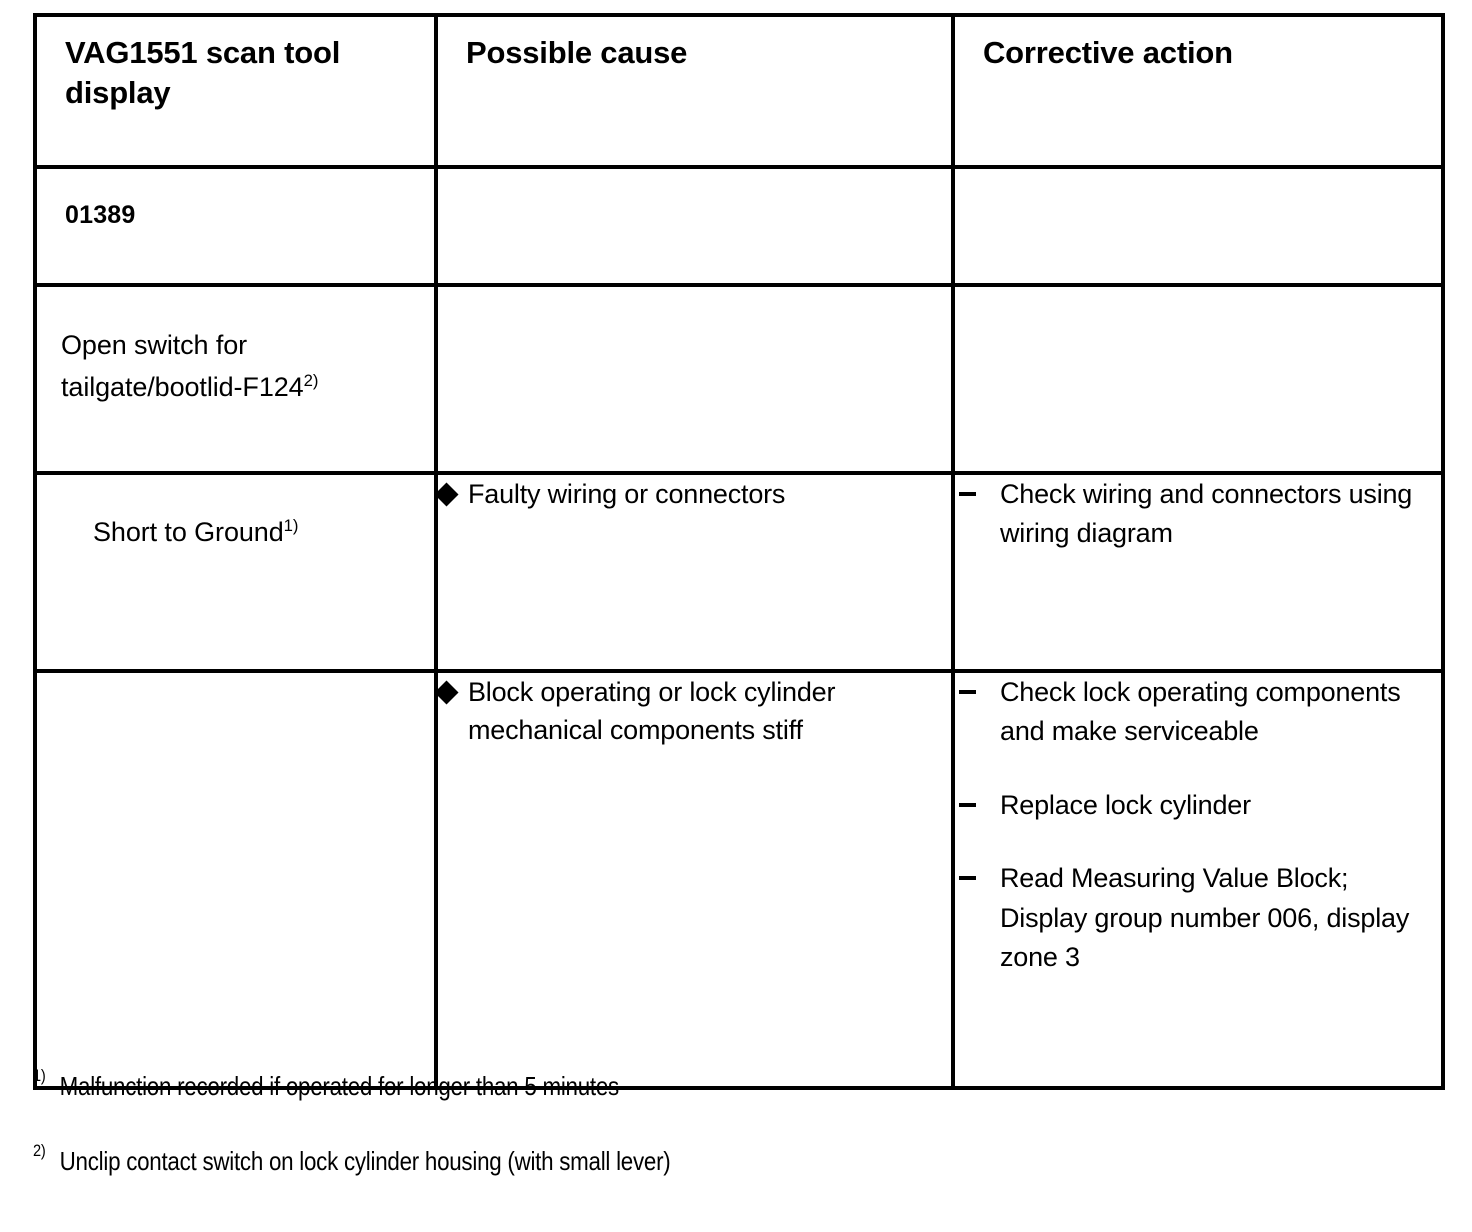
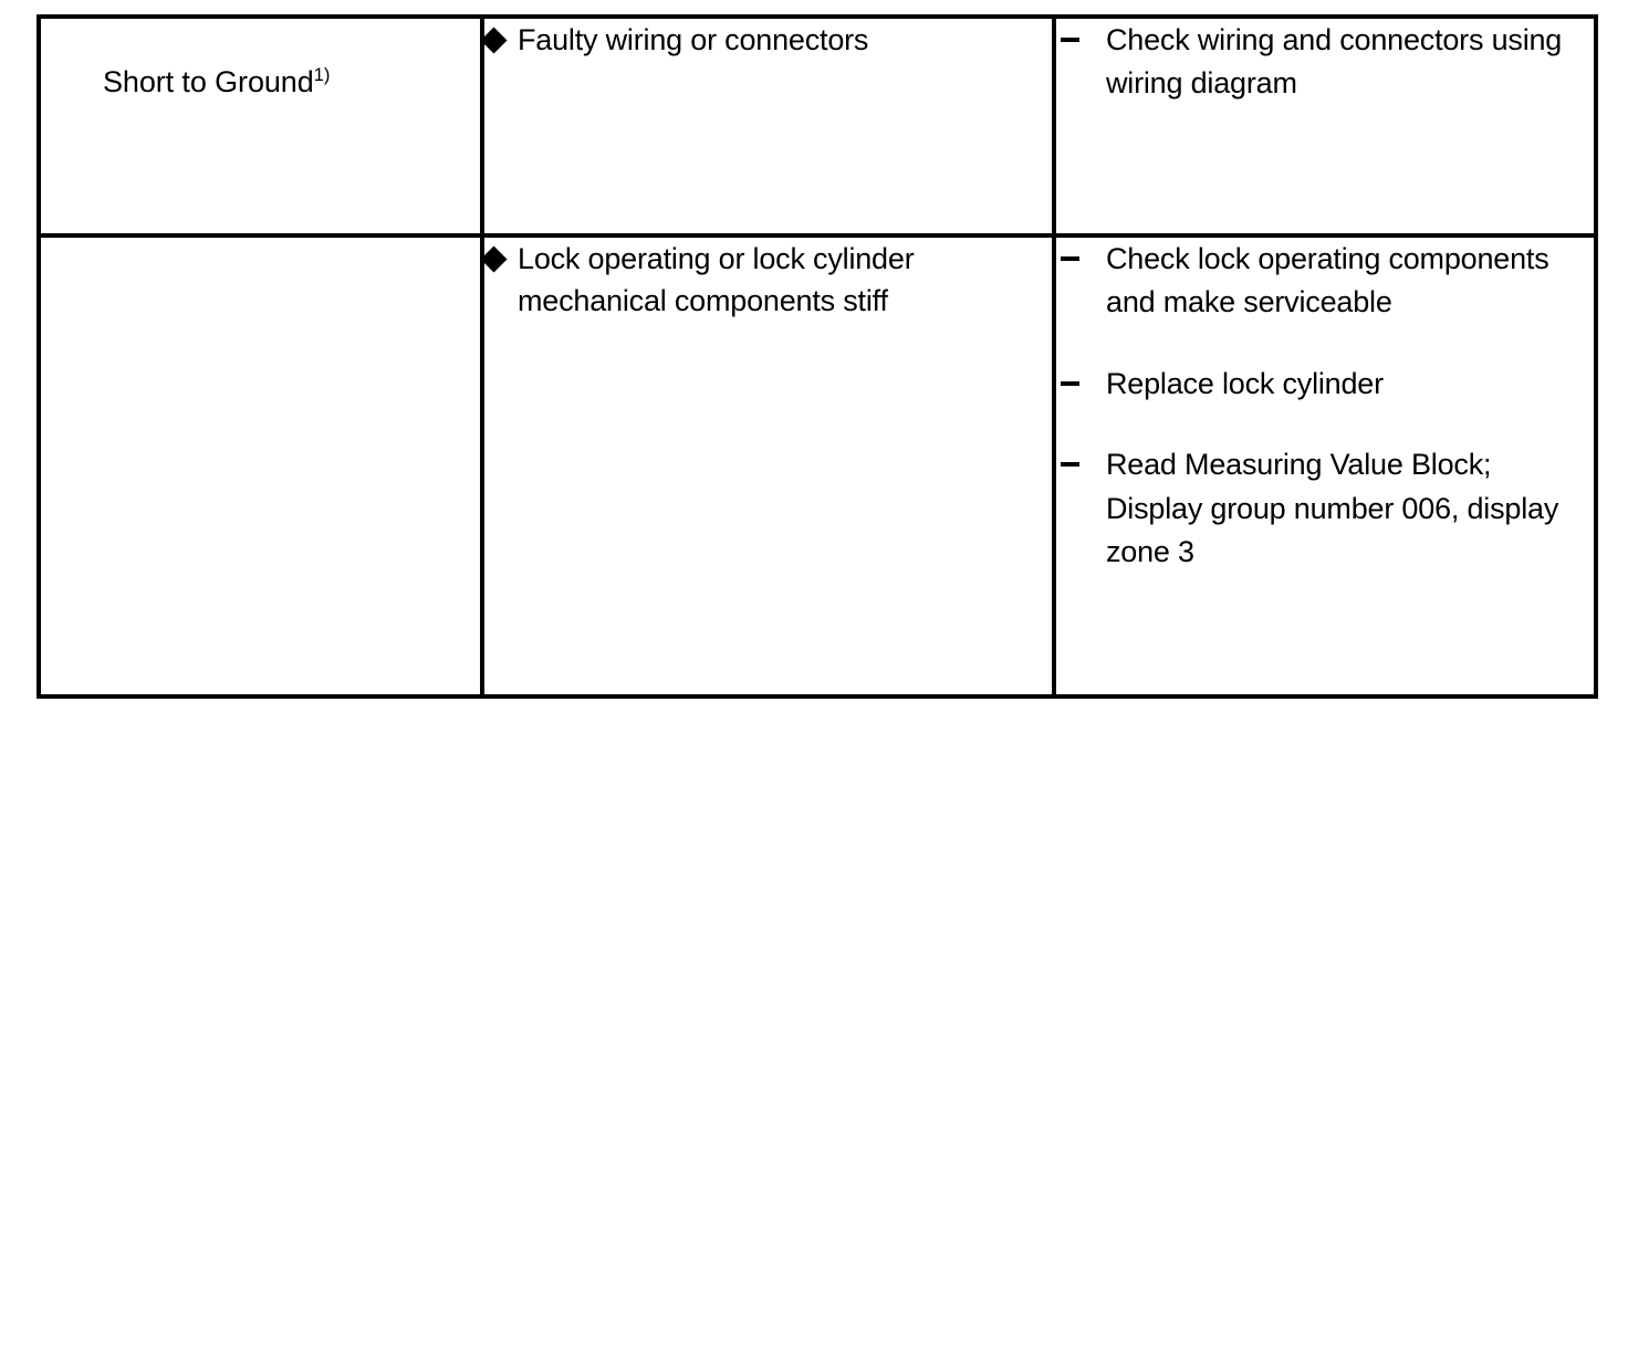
- VAG1551 scan tool display	Possible cause	Corrective action
- 01389
- Open switch for tailgate/bootlid-F1242)
  Short to Ground1)	Faulty wiring or connectors	Check wiring and connectors using wiring diagram
- 	Block operating or lock cylinder mechanical components stiff	Check lock operating components and make serviceable Replace lock cylinder Read Measuring Value Block; Display group number 006, display zone 3
+ 	Lock operating or lock cylinder mechanical components stiff	Check lock operating components and make serviceable Replace lock cylinder Read Measuring Value Block; Display group number 006, display zone 3
- 1)
- Malfunction recorded if operated for longer than 5 minutes
- 2)
- Unclip contact switch on lock cylinder housing (with small lever)
